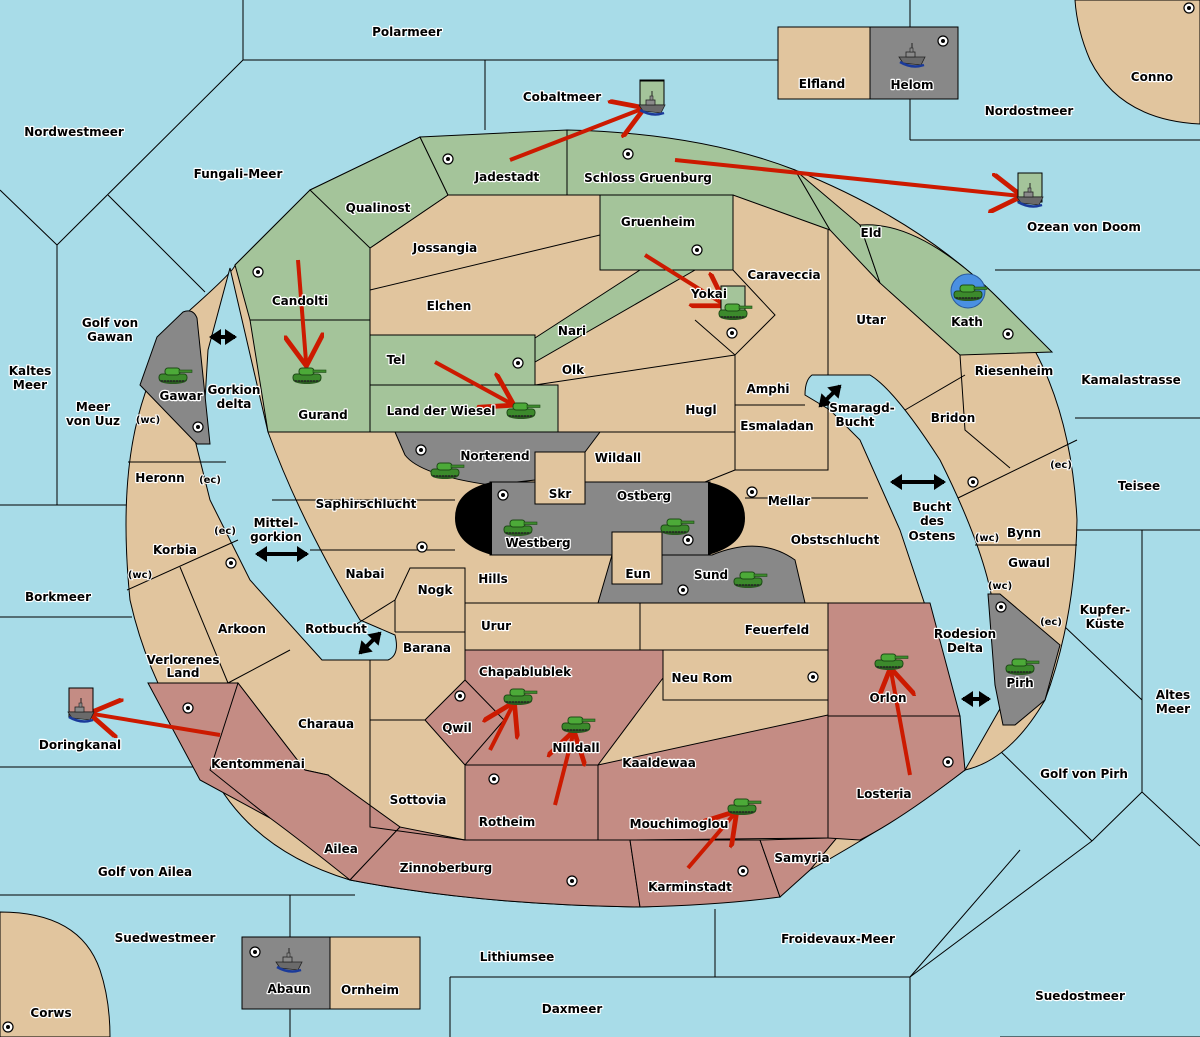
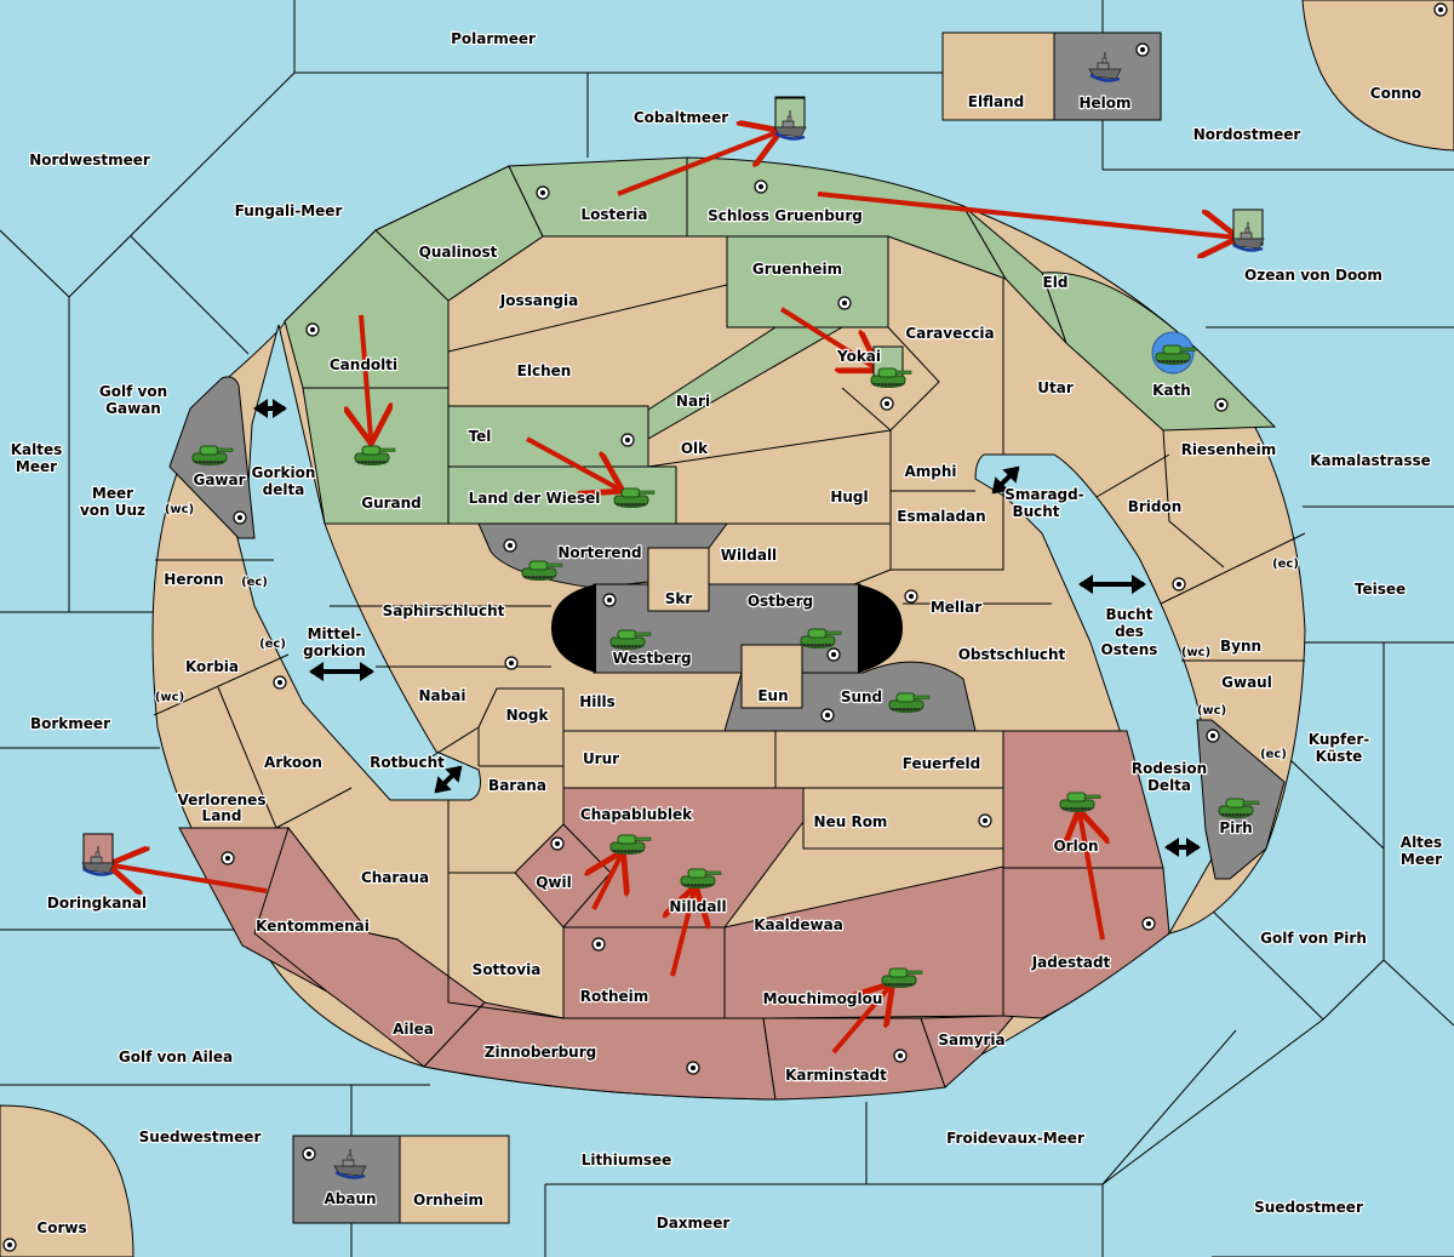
  Polarmeer
  Nordwestmeer
  Fungali-Meer
  Cobaltmeer
  Nordostmeer
  Ozean von Doom
  Golf von
  Gawan
  Kaltes
  Meer
  Meer
  von Uuz
  Gorkion
  delta
  Mittel-
  gorkion
  Borkmeer
  Rotbucht
  Doringkanal
  Golf von Ailea
  Suedwestmeer
  Lithiumsee
  Daxmeer
  Froidevaux-Meer
  Suedostmeer
  Golf von Pirh
  Altes
  Meer
  Kupfer-
  Küste
  Rodesion
  Delta
  Teisee
  Kamalastrasse
  Smaragd-
  Bucht
  Bucht
  des
  Ostens
  Elfland
  Helom
  Conno
  Qualinost
- Jadestadt
+ Losteria
  Schloss Gruenburg
  Eld
  Kath
  Candolti
  Gurand
  Jossangia
  Elchen
  Gruenheim
  Caraveccia
  Yokai
  Nari
  Utar
  Tel
  Olk
  Land der Wiesel
  Hugl
  Amphi
  Esmaladan
  Riesenheim
  Bridon
  Gawar
  Heronn
  Korbia
  Arkoon
  Verlorenes
  Land
  Norterend
  Wildall
  Skr
  Ostberg
  Westberg
  Mellar
  Saphirschlucht
  Obstschlucht
  Nabai
  Hills
  Eun
  Sund
  Nogk
  Urur
  Feuerfeld
  Barana
  Chapablublek
  Neu Rom
  Qwil
  Nilldall
  Charaua
  Kaaldewaa
  Orlon
  Pirh
  Bynn
  Gwaul
  Kentommenai
  Sottovia
  Rotheim
  Mouchimoglou
- Losteria
+ Jadestadt
  Ailea
  Zinnoberburg
  Samyria
  Karminstadt
  Abaun
  Ornheim
  Corws
  (wc)
  (ec)
  (ec)
  (wc)
  (ec)
  (wc)
  (wc)
  (ec)
